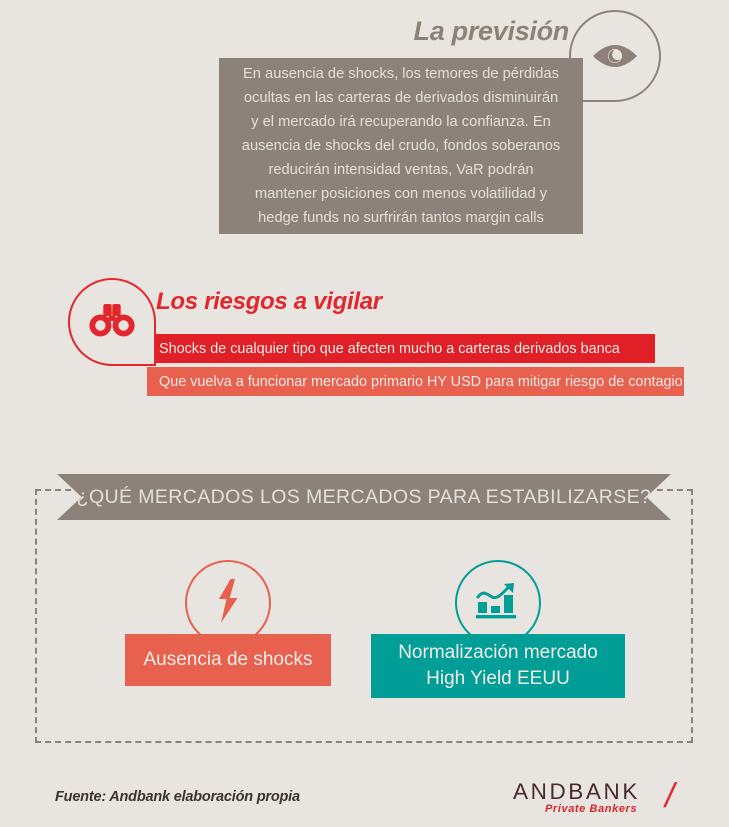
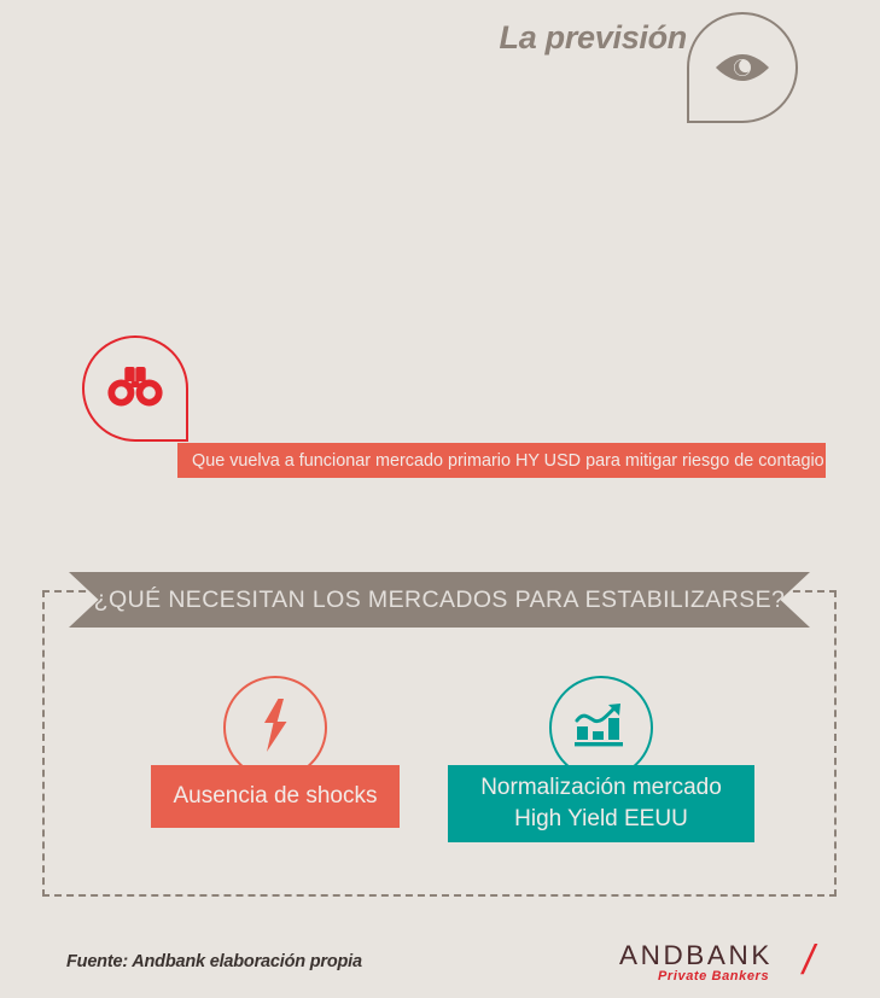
  La previsión
- En ausencia de shocks, los temores de pérdidas
- ocultas en las carteras de derivados disminuirán
- y el mercado irá recuperando la confianza. En
- ausencia de shocks del crudo, fondos soberanos
- reducirán intensidad ventas, VaR podrán
- mantener posiciones con menos volatilidad y
- hedge funds no surfrirán tantos margin calls
- Los riesgos a vigilar
- Shocks de cualquier tipo que afecten mucho a carteras derivados banca
  Que vuelva a funcionar mercado primario HY USD para mitigar riesgo de contagio
- ¿QUÉ MERCADOS LOS MERCADOS PARA ESTABILIZARSE?
+ ¿QUÉ NECESITAN LOS MERCADOS PARA ESTABILIZARSE?
  Ausencia de shocks
  Normalización mercado
  High Yield EEUU
  Fuente: Andbank elaboración propia
  ANDBANK
  Private Bankers
  /
